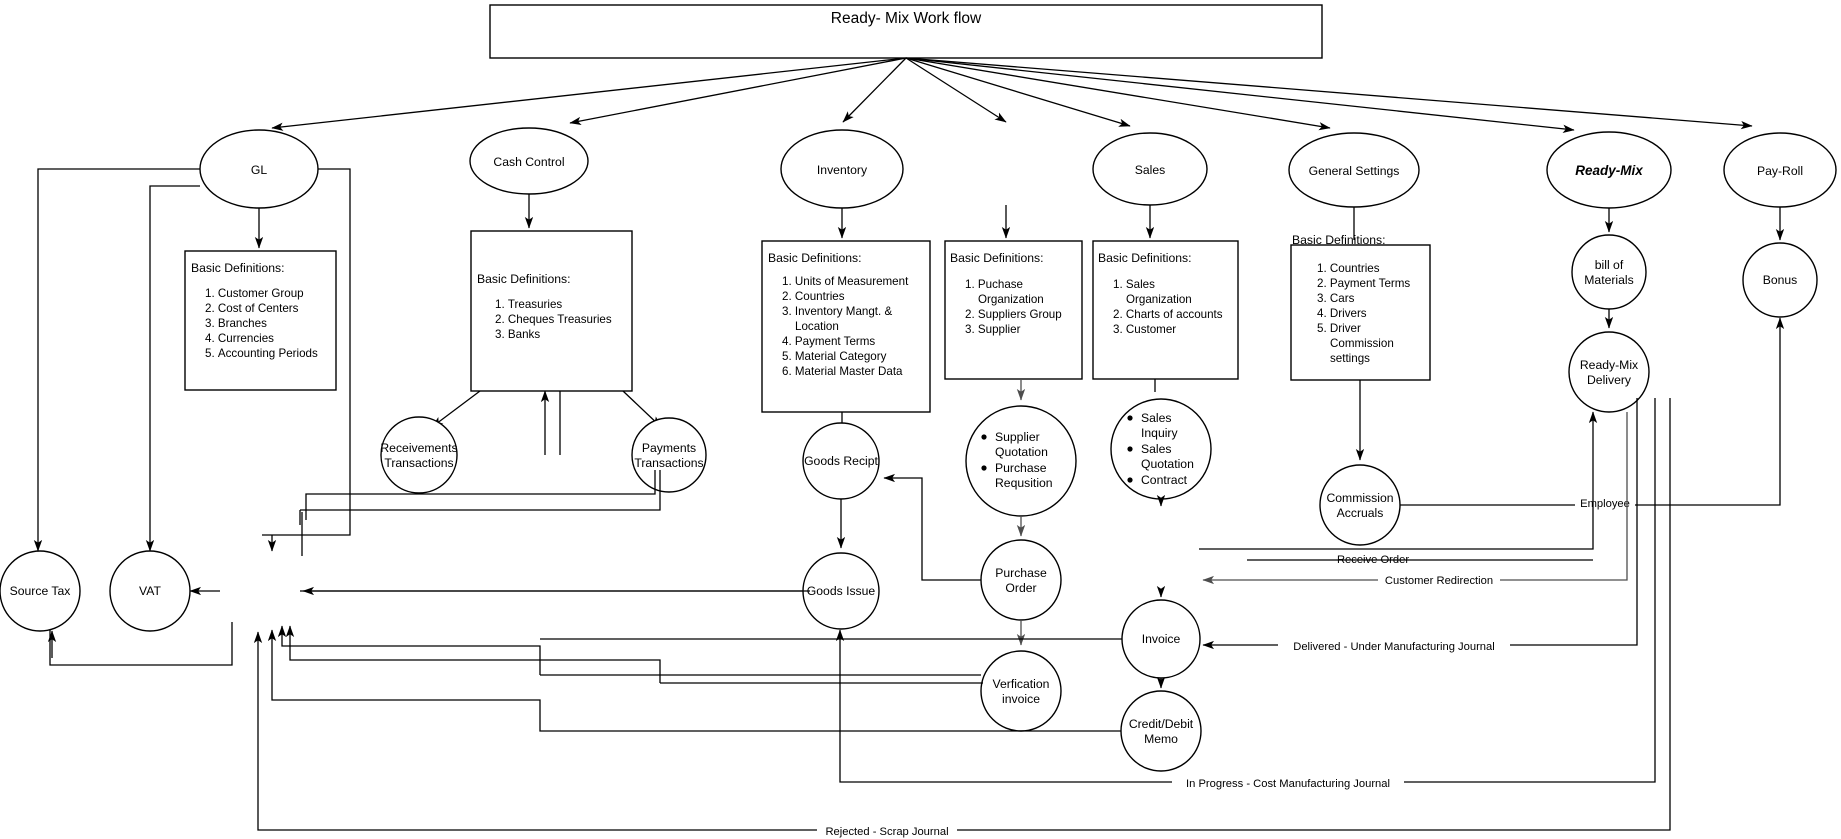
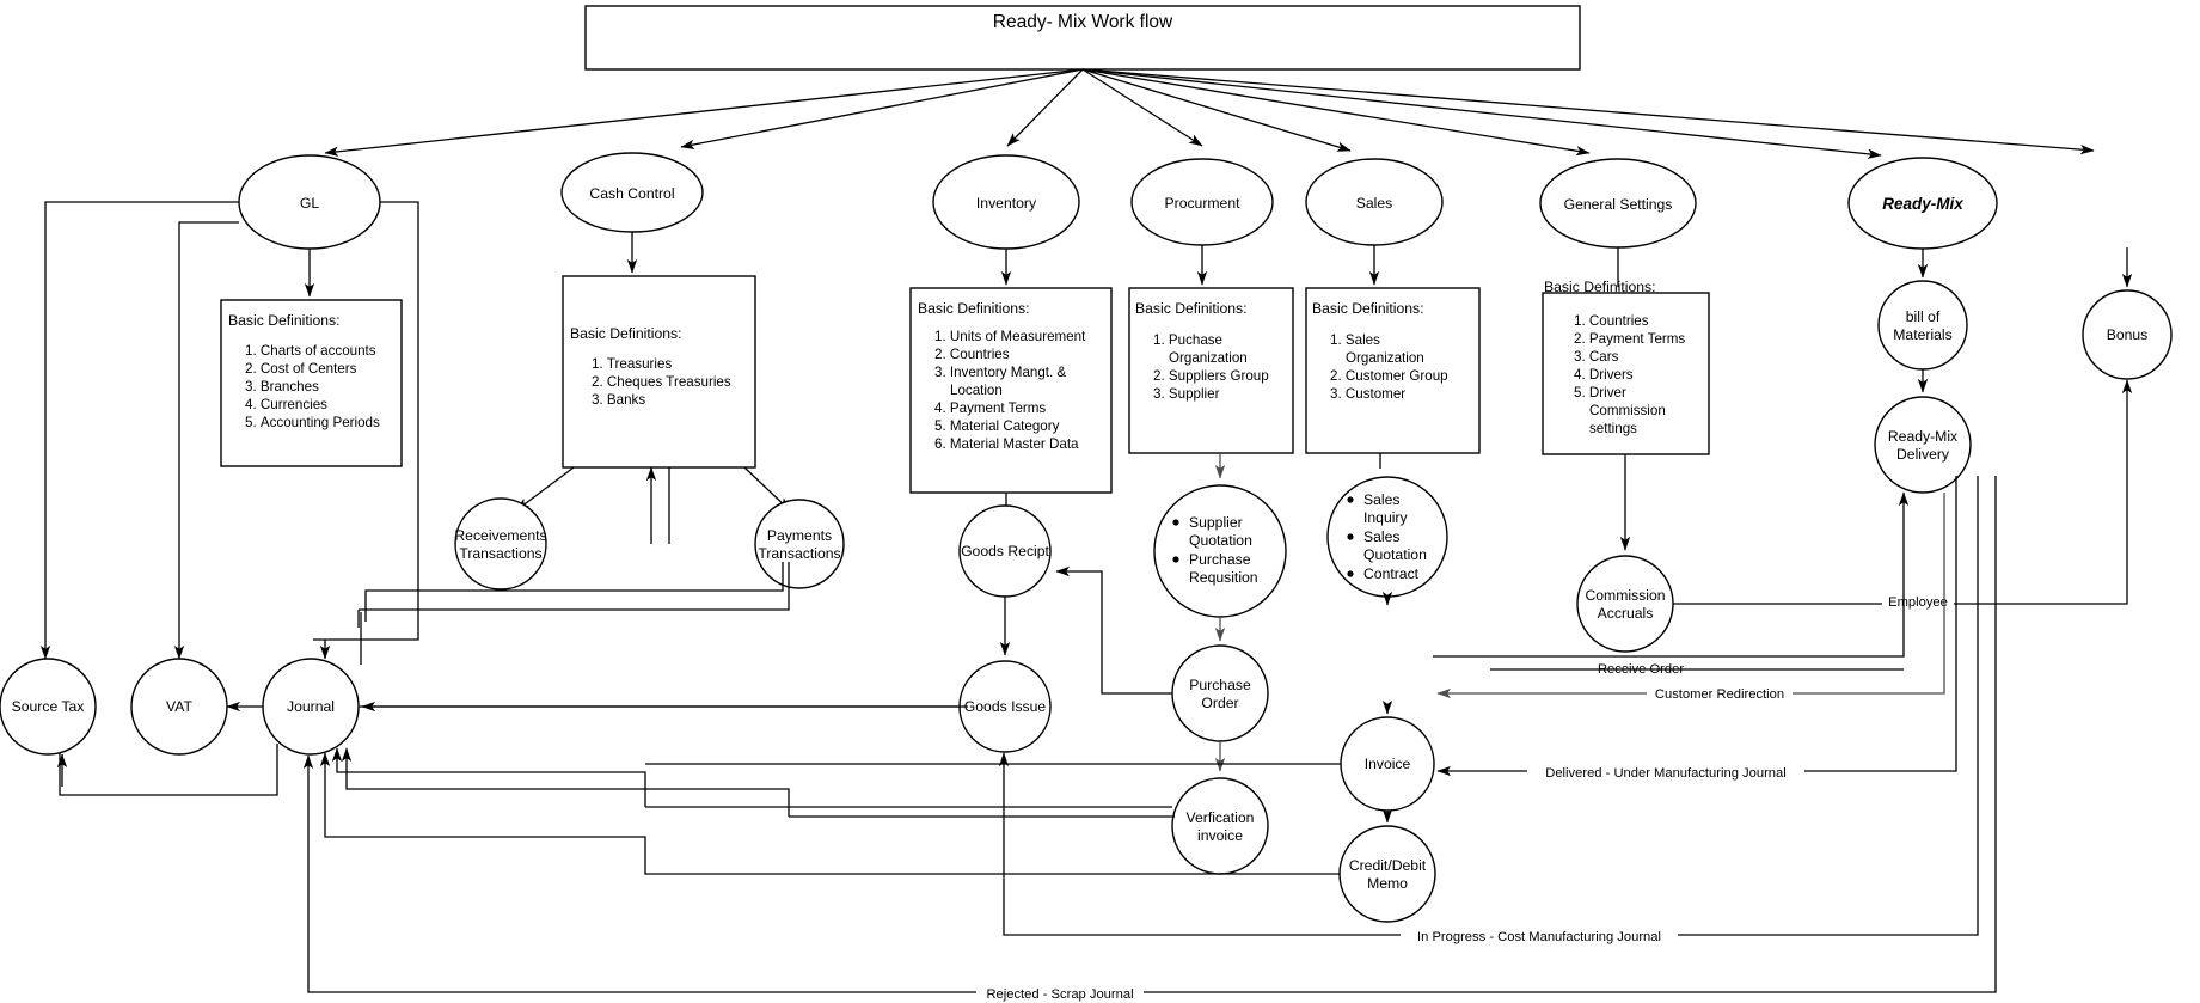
  Ready- Mix Work flow
  GL
  Cash Control
  Inventory
+ Procurment
  Sales
  General Settings
  Ready-Mix
- Pay-Roll
  Basic Definitions:
- 1. Customer Group
+ 1. Charts of accounts
  2. Cost of Centers
  3. Branches
  4. Currencies
  5. Accounting Periods
  Basic Definitions:
  1. Treasuries
  2. Cheques Treasuries
  3. Banks
  Basic Definitions:
  1. Units of Measurement
  2. Countries
  3. Inventory Mangt. &
  Location
  4. Payment Terms
  5. Material Category
  6. Material Master Data
  Basic Definitions:
  1. Puchase
  Organization
  2. Suppliers Group
  3. Supplier
  Basic Definitions:
  1. Sales
  Organization
- 2. Charts of accounts
+ 2. Customer Group
  3. Customer
  Basic Definitions:
  1. Countries
  2. Payment Terms
  3. Cars
  4. Drivers
  5. Driver
  Commission
  settings
  Receivements
  Transactions
  Payments
  Transactions
  Goods Recipt
  Goods Issue
  Supplier
  Quotation
  Purchase
  Requsition
  Purchase
  Order
  Sales
  Inquiry
  Sales
  Quotation
  Contract
  Invoice
  Credit/Debit
  Memo
  Verfication
  invoice
  Source Tax
  VAT
+ Journal
  bill of
  Materials
  Ready-Mix
  Delivery
  Commission
  Accruals
  Bonus
  Employe
  Customer Redirection
  Delivered - Under Manufacturing Journal
  In Progress - Cost Manufacturing Journal
  Rejected - Scrap Journal
